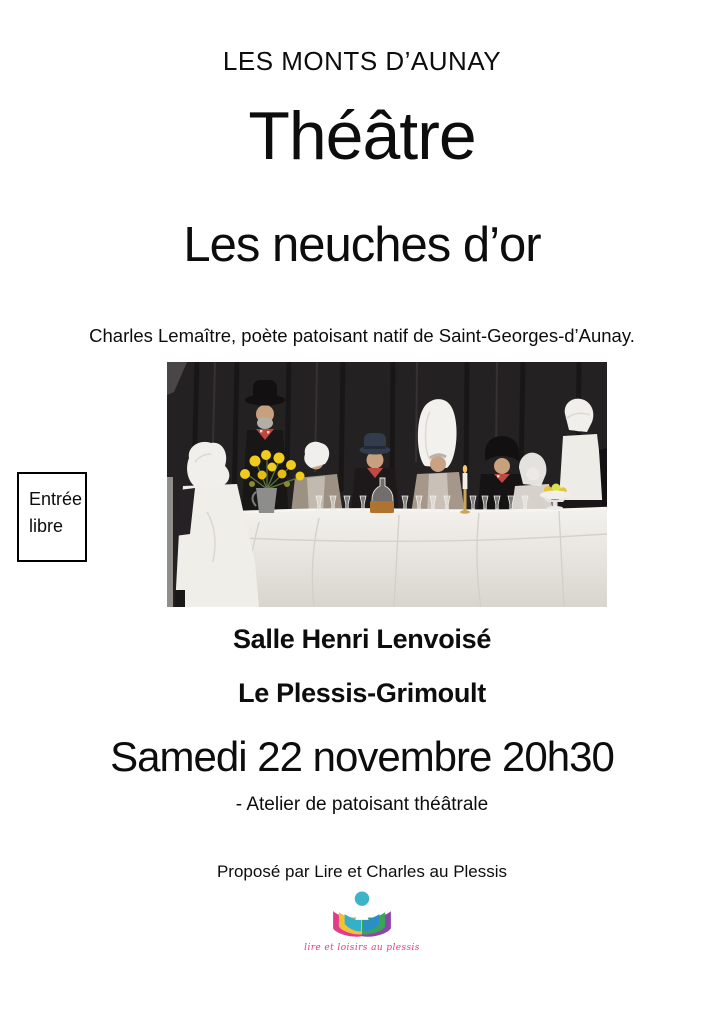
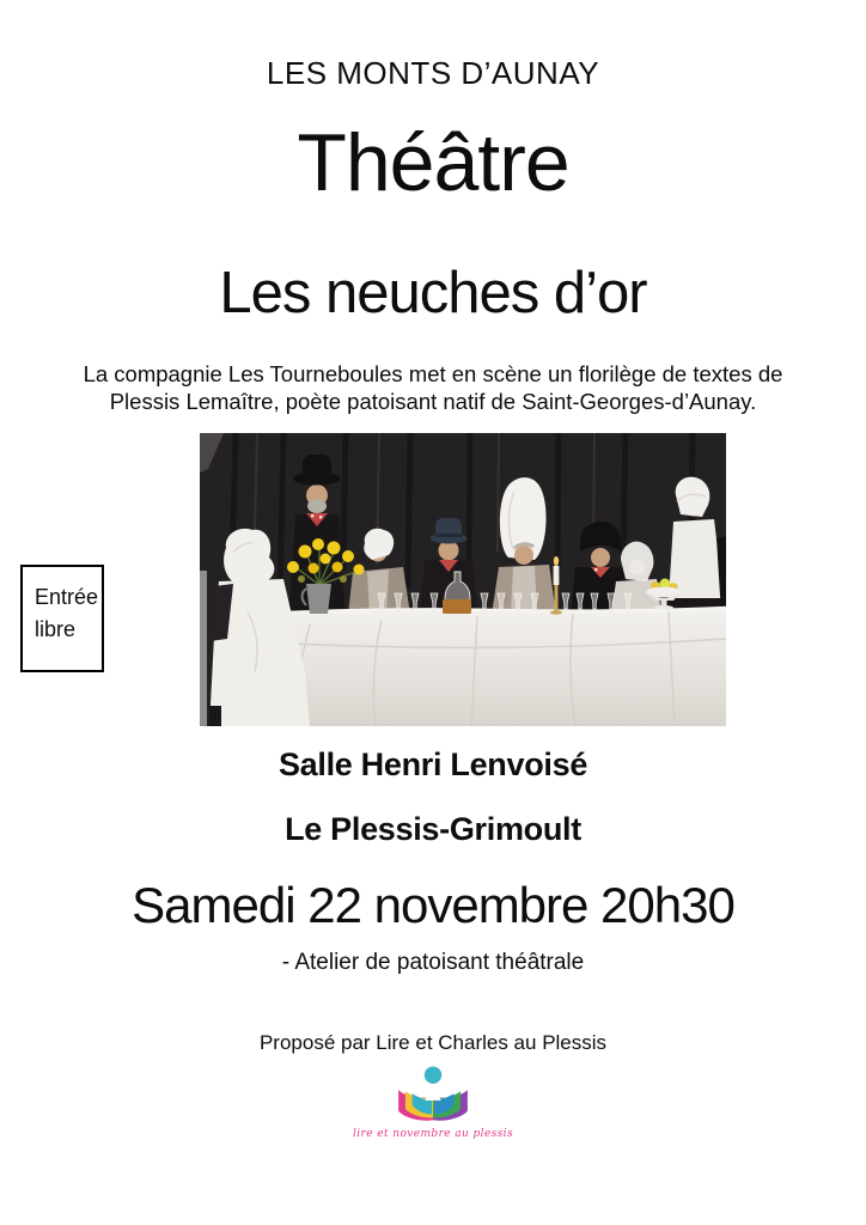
  LES MONTS D’AUNAY
  Théâtre
  Les neuches d’or
+ La compagnie Les Tourneboules met en scène un florilège de textes de
- Charles Lemaître, poète patoisant natif de Saint-Georges-d’Aunay.
+ Plessis Lemaître, poète patoisant natif de Saint-Georges-d’Aunay.
  Entrée
  libre
  Salle Henri Lenvoisé
  Le Plessis-Grimoult
  Samedi 22 novembre 20h30
  - Atelier de patoisant théâtrale
  Proposé par Lire et Charles au Plessis
- lire et loisirs au plessis
+ lire et novembre au plessis
